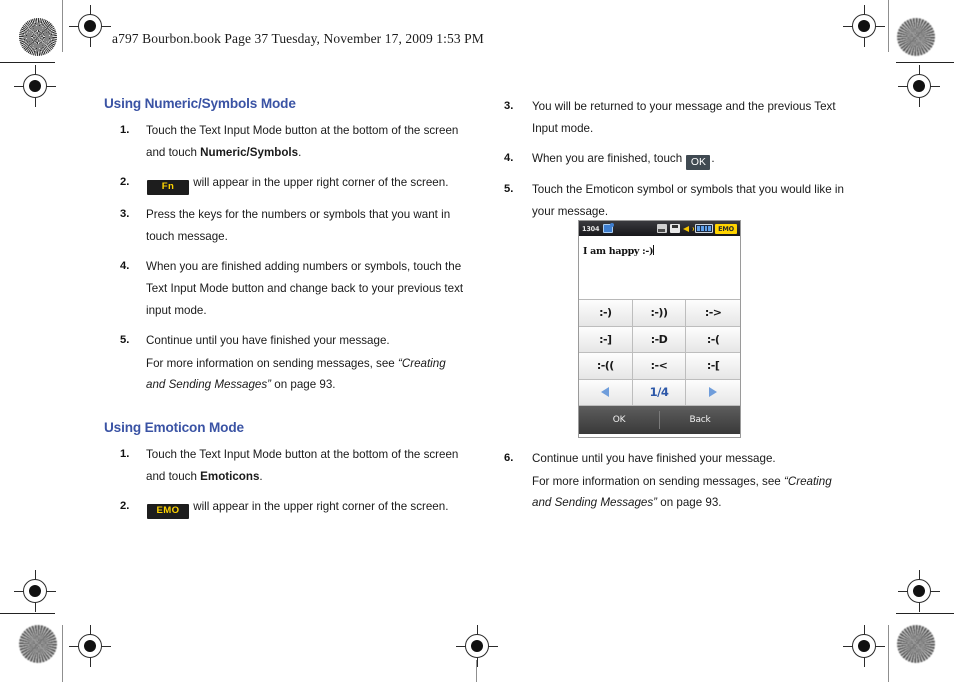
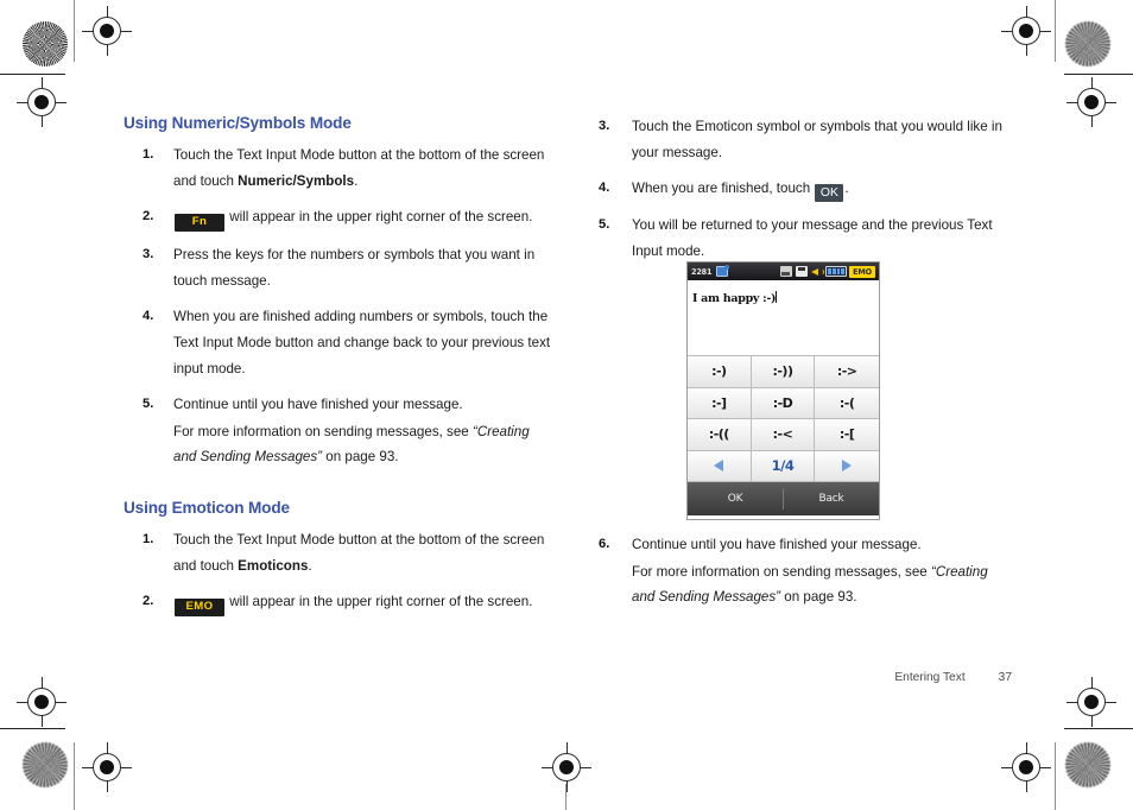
- a797 Bourbon.book Page 37 Tuesday, November 17, 2009 1:53 PM
  Using Numeric/Symbols Mode
  1.
  Touch the Text Input Mode button at the bottom of the screen and touch Numeric/Symbols.
  2.
  Fn will appear in the upper right corner of the screen.
  3.
  Press the keys for the numbers or symbols that you want in touch message.
  4.
  When you are finished adding numbers or symbols, touch the Text Input Mode button and change back to your previous text input mode.
  5.
  Continue until you have finished your message.
  For more information on sending messages, see “Creating and Sending Messages” on page 93.
  Using Emoticon Mode
  1.
  Touch the Text Input Mode button at the bottom of the screen and touch Emoticons.
  2.
  EMO will appear in the upper right corner of the screen.
  3.
- You will be returned to your message and the previous Text Input mode.
+ Touch the Emoticon symbol or symbols that you would like in your message.
  4.
  When you are finished, touch OK .
  5.
- Touch the Emoticon symbol or symbols that you would like in your message.
+ You will be returned to your message and the previous Text Input mode.
- 1304
+ 2281
  EMO
  I am happy :-)
  :-)
  :-))
  :->
  :-]
  :-D
  :-(
  :-((
  :-<
  :-[
  1/4
  OK
  Back
  6.
  Continue until you have finished your message.
  For more information on sending messages, see “Creating and Sending Messages” on page 93.
+ Entering Text 37
